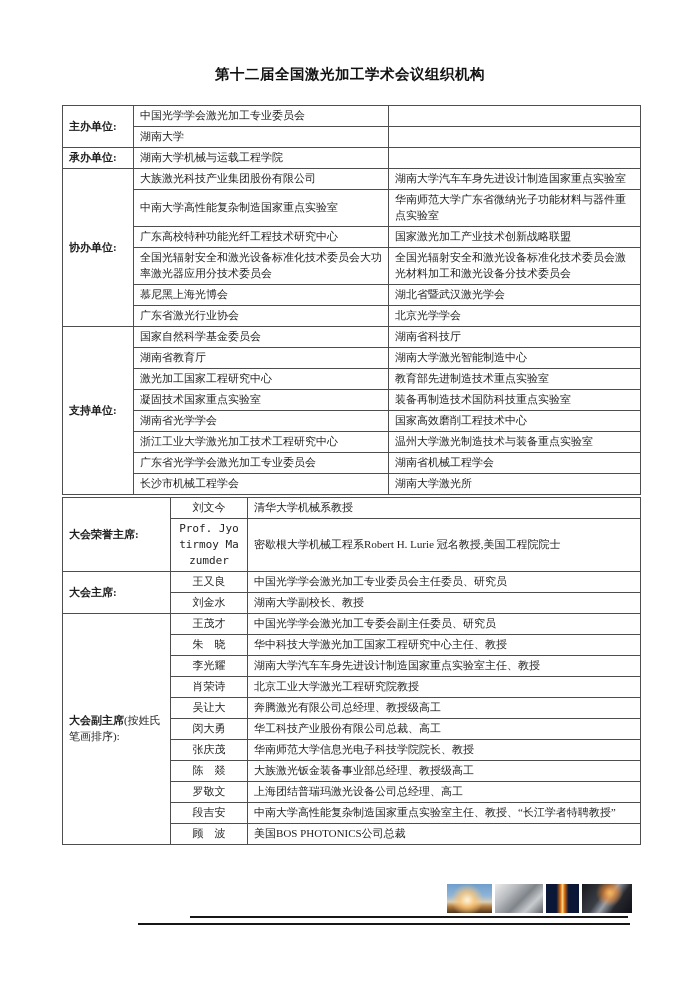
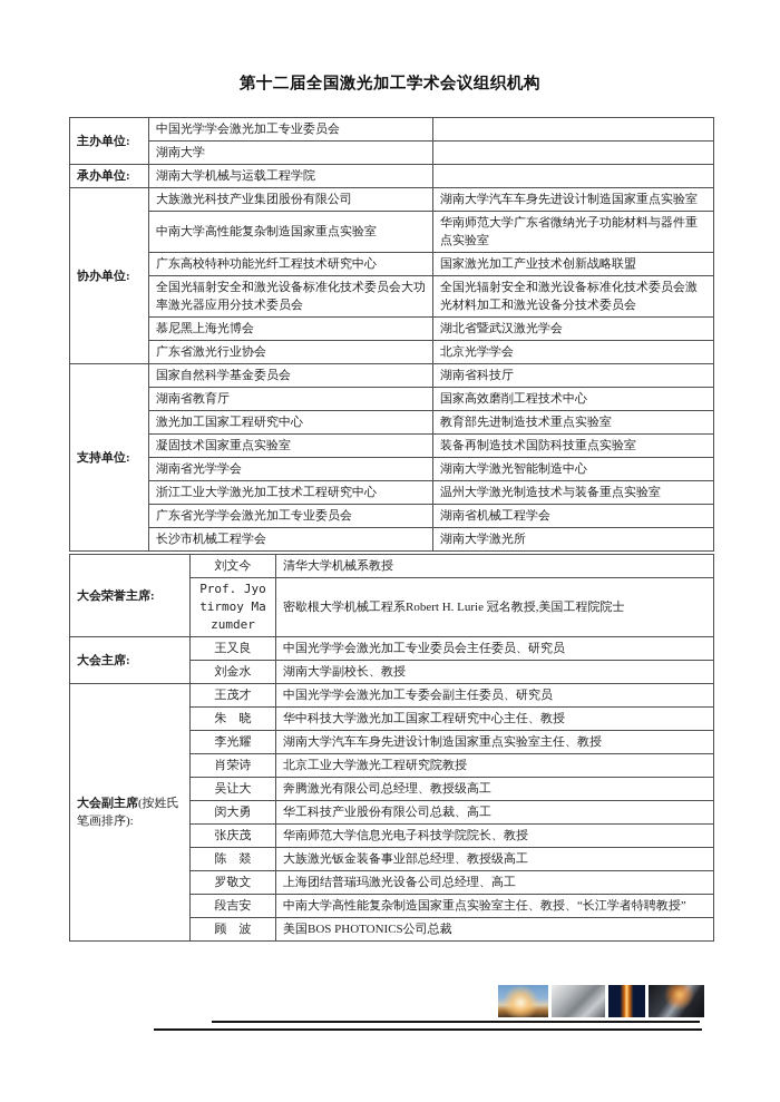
  第十二届全国激光加工学术会议组织机构
  主办单位:	中国光学学会激光加工专业委员会
  湖南大学
  承办单位:	湖南大学机械与运载工程学院
  协办单位:	大族激光科技产业集团股份有限公司	湖南大学汽车车身先进设计制造国家重点实验室
  中南大学高性能复杂制造国家重点实验室	华南师范大学广东省微纳光子功能材料与器件重点实验室
  广东高校特种功能光纤工程技术研究中心	国家激光加工产业技术创新战略联盟
  全国光辐射安全和激光设备标准化技术委员会大功率激光器应用分技术委员会	全国光辐射安全和激光设备标准化技术委员会激光材料加工和激光设备分技术委员会
  慕尼黑上海光博会	湖北省暨武汉激光学会
  广东省激光行业协会	北京光学学会
  支持单位:	国家自然科学基金委员会	湖南省科技厅
- 湖南省教育厅	湖南大学激光智能制造中心
+ 湖南省教育厅	国家高效磨削工程技术中心
  激光加工国家工程研究中心	教育部先进制造技术重点实验室
  凝固技术国家重点实验室	装备再制造技术国防科技重点实验室
- 湖南省光学学会	国家高效磨削工程技术中心
+ 湖南省光学学会	湖南大学激光智能制造中心
  浙江工业大学激光加工技术工程研究中心	温州大学激光制造技术与装备重点实验室
  广东省光学学会激光加工专业委员会	湖南省机械工程学会
  长沙市机械工程学会	湖南大学激光所
  大会荣誉主席:	刘文今	清华大学机械系教授
  Prof. Jyotirmoy Mazumder	密歇根大学机械工程系Robert H. Lurie 冠名教授,美国工程院院士
  大会主席:	王又良	中国光学学会激光加工专业委员会主任委员、研究员
  刘金水	湖南大学副校长、教授
  大会副主席(按姓氏笔画排序):	王茂才	中国光学学会激光加工专委会副主任委员、研究员
  朱 晓	华中科技大学激光加工国家工程研究中心主任、教授
  李光耀	湖南大学汽车车身先进设计制造国家重点实验室主任、教授
  肖荣诗	北京工业大学激光工程研究院教授
  吴让大	奔腾激光有限公司总经理、教授级高工
  闵大勇	华工科技产业股份有限公司总裁、高工
  张庆茂	华南师范大学信息光电子科技学院院长、教授
  陈 燚	大族激光钣金装备事业部总经理、教授级高工
  罗敬文	上海团结普瑞玛激光设备公司总经理、高工
  段吉安	中南大学高性能复杂制造国家重点实验室主任、教授、“长江学者特聘教授”
  顾 波	美国BOS PHOTONICS公司总裁
